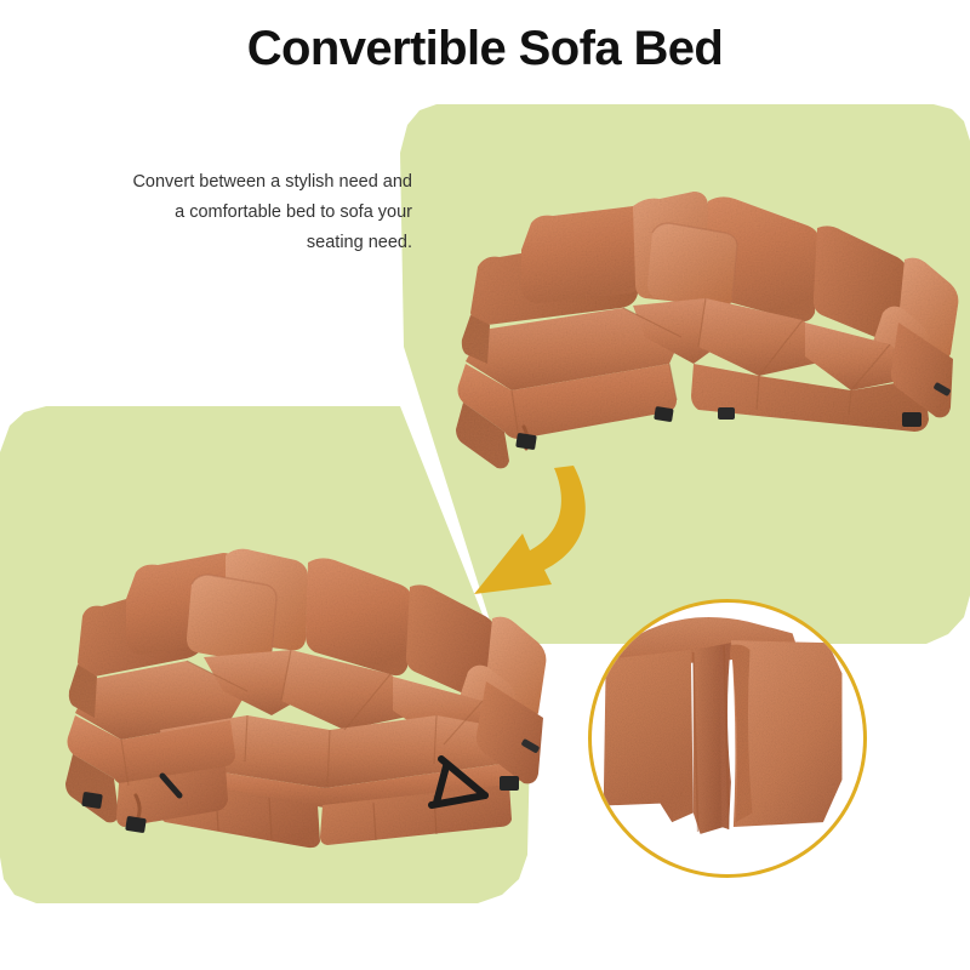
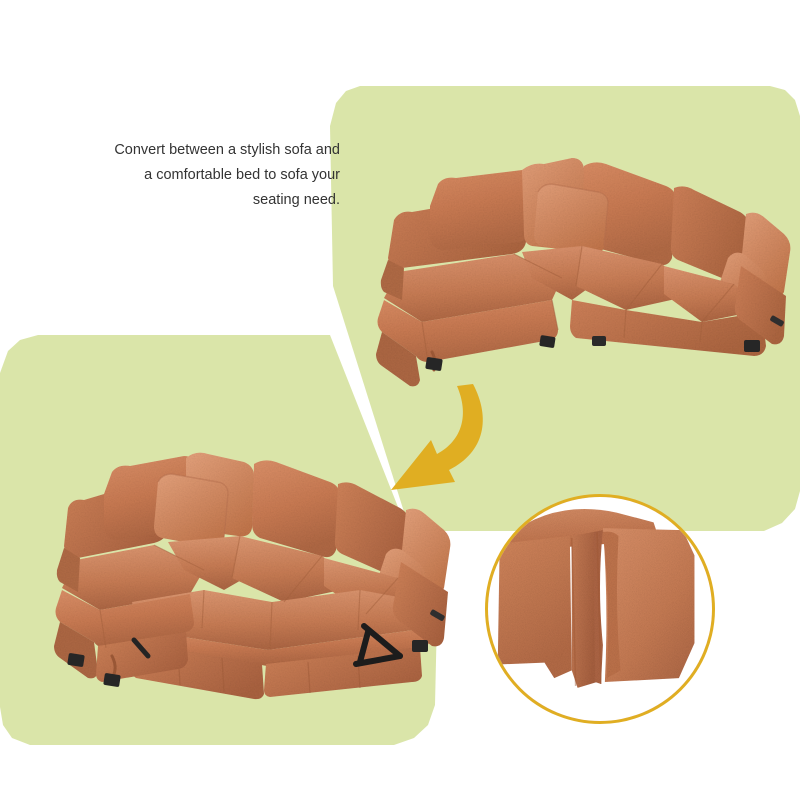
- Convertible Sofa Bed
- Convert between a stylish need and
+ Convert between a stylish sofa and
  a comfortable bed to sofa your
  seating need.
